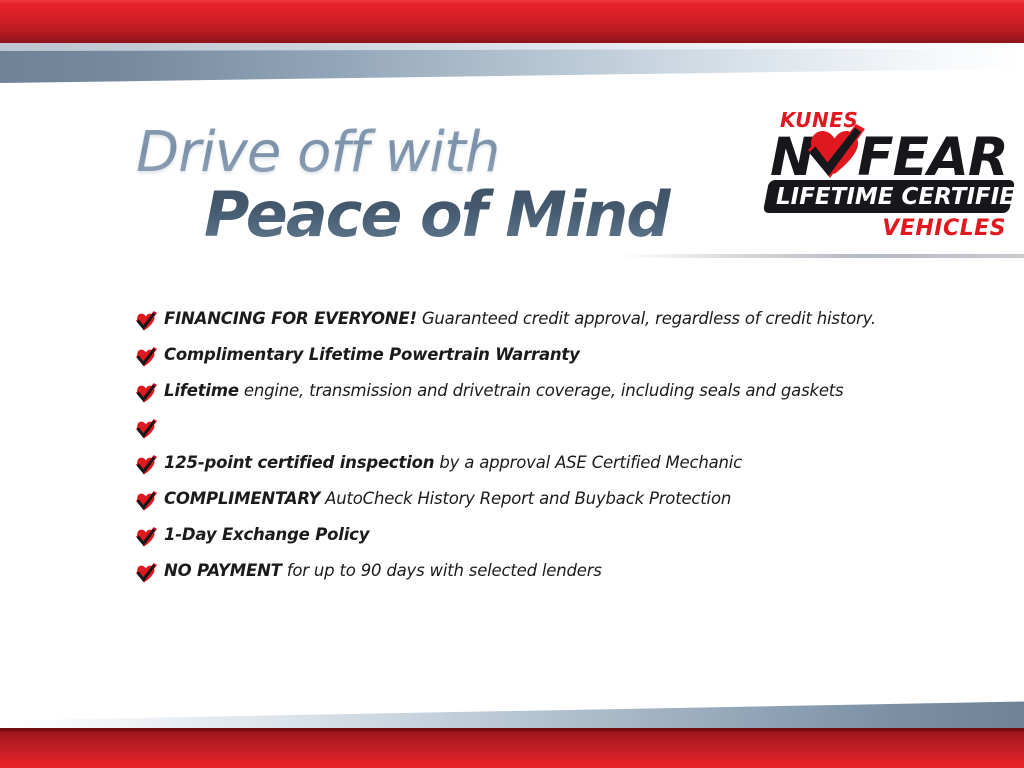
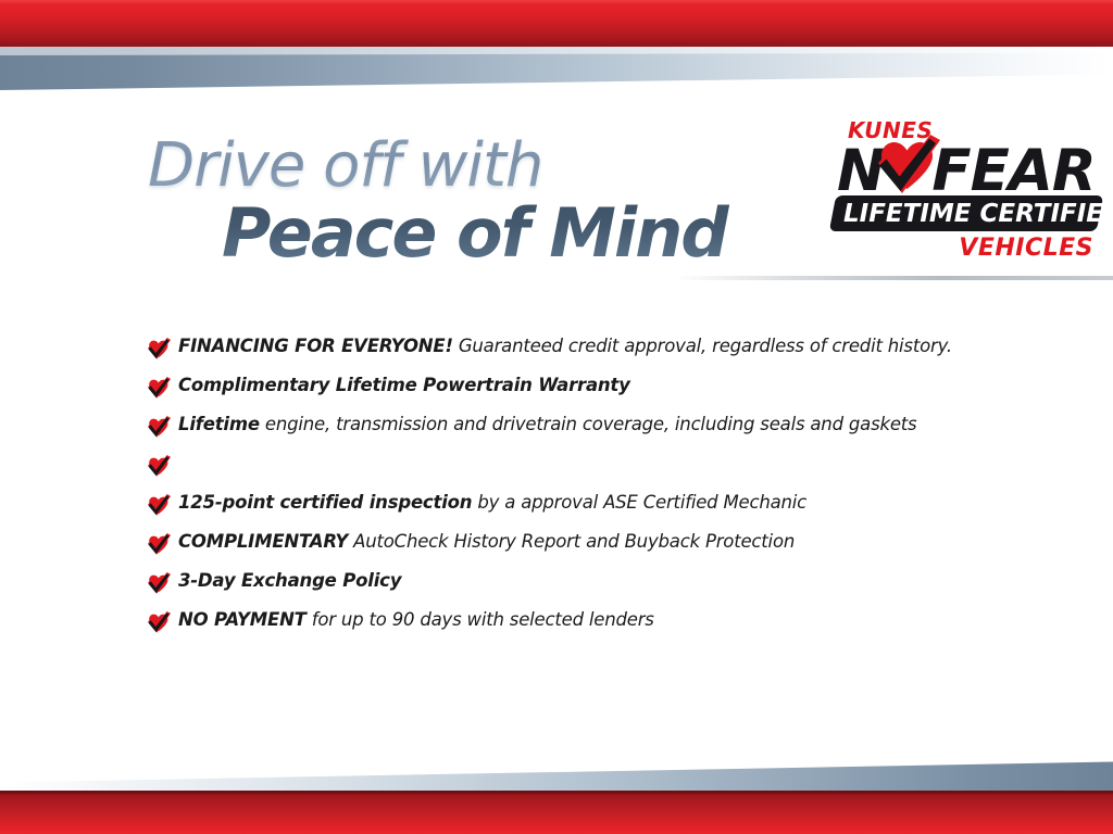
  Drive off with
  Peace of Mind
  KUNES
  N FEAR
  LIFETIME CERTIFIE
  VEHICLES
  FINANCING FOR EVERYONE! Guaranteed credit approval, regardless of credit history.
  Complimentary Lifetime Powertrain Warranty
  Lifetime engine, transmission and drivetrain coverage, including seals and gaskets
  125-point certified inspection by a approval ASE Certified Mechanic
  COMPLIMENTARY AutoCheck History Report and Buyback Protection
- 1-Day Exchange Policy
+ 3-Day Exchange Policy
  NO PAYMENT for up to 90 days with selected lenders
